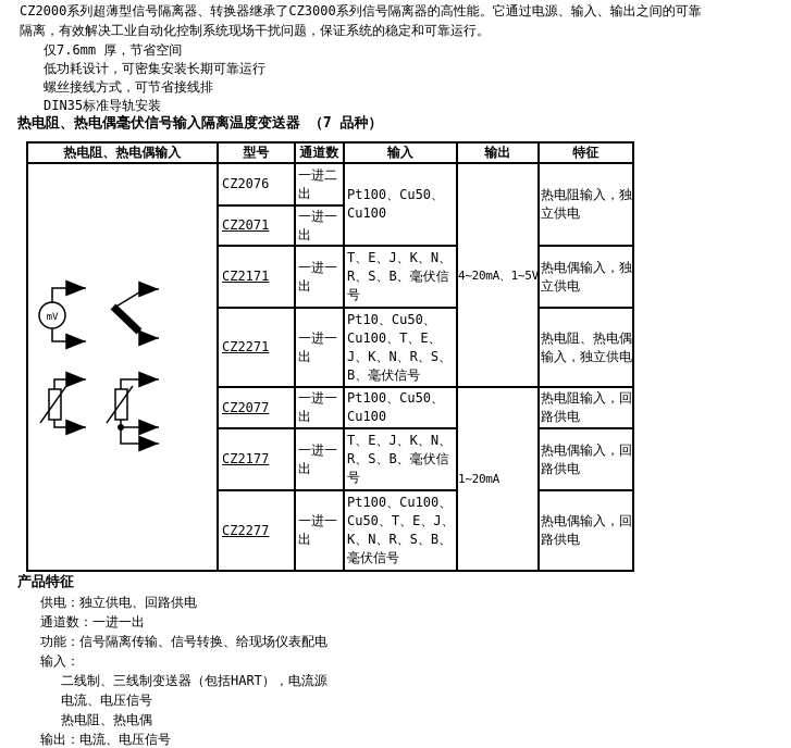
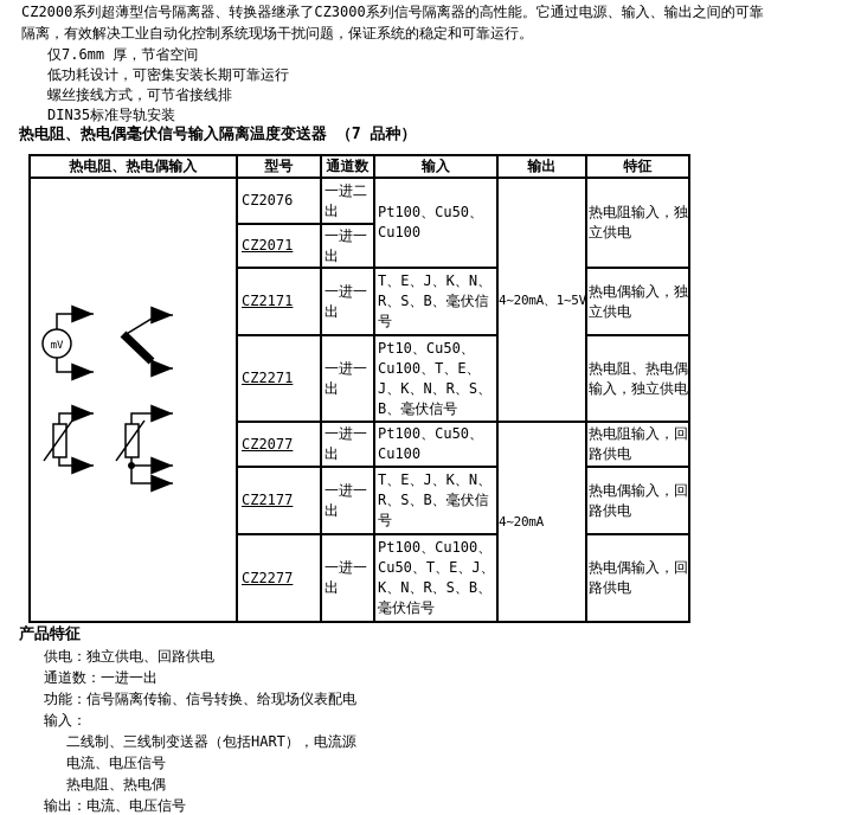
  CZ2000系列超薄型信号隔离器、转换器继承了CZ3000系列信号隔离器的高性能。它通过电源、输入、输出之间的可靠
  隔离，有效解决工业自动化控制系统现场干扰问题，保证系统的稳定和可靠运行。
  仅7.6mm 厚，节省空间
  低功耗设计，可密集安装长期可靠运行
  螺丝接线方式，可节省接线排
  DIN35标准导轨安装
  热电阻、热电偶毫伏信号输入隔离温度变送器 （7 品种）
  热电阻、热电偶输入	型号	通道数	输入	输出	特征
  mV	CZ2076	一进二出	Pt100、Cu50、Cu100	4~20mA、1~5V	热电阻输入，独立供电
  CZ2071	一进一出
  CZ2171	一进一出	T、E、J、K、N、R、S、B、毫伏信号	热电偶输入，独立供电
  CZ2271	一进一出	Pt10、Cu50、Cu100、T、E、J、K、N、R、S、B、毫伏信号	热电阻、热电偶输入，独立供电
- CZ2077	一进一出	Pt100、Cu50、Cu100	1~20mA	热电阻输入，回路供电
+ CZ2077	一进一出	Pt100、Cu50、Cu100	4~20mA	热电阻输入，回路供电
  CZ2177	一进一出	T、E、J、K、N、R、S、B、毫伏信号	热电偶输入，回路供电
  CZ2277	一进一出	Pt100、Cu100、Cu50、T、E、J、K、N、R、S、B、毫伏信号	热电偶输入，回路供电
  产品特征
  供电：独立供电、回路供电
  通道数：一进一出
  功能：信号隔离传输、信号转换、给现场仪表配电
  输入：
  二线制、三线制变送器（包括HART），电流源
  电流、电压信号
  热电阻、热电偶
  输出：电流、电压信号
